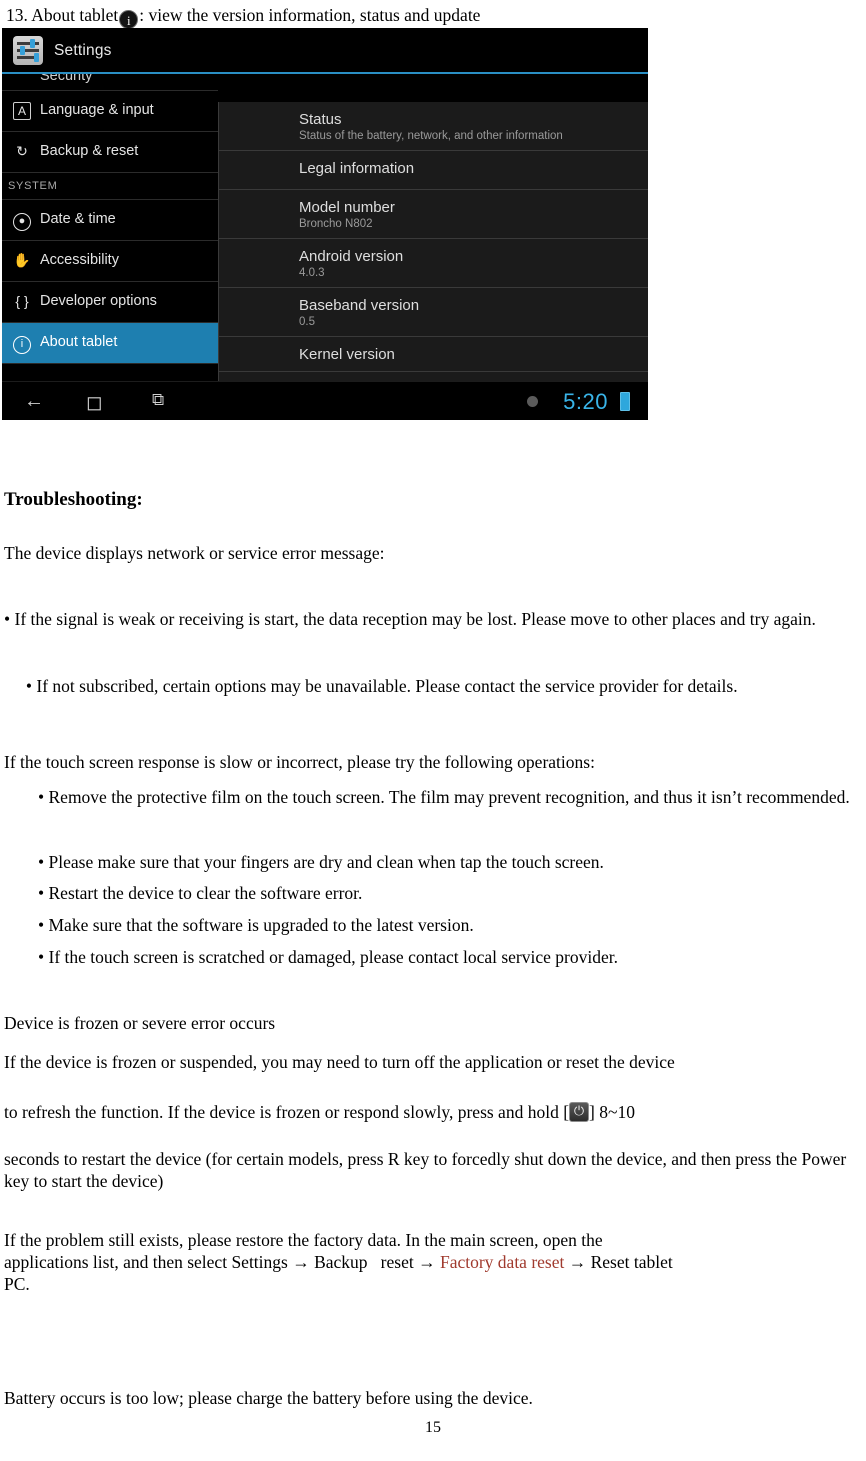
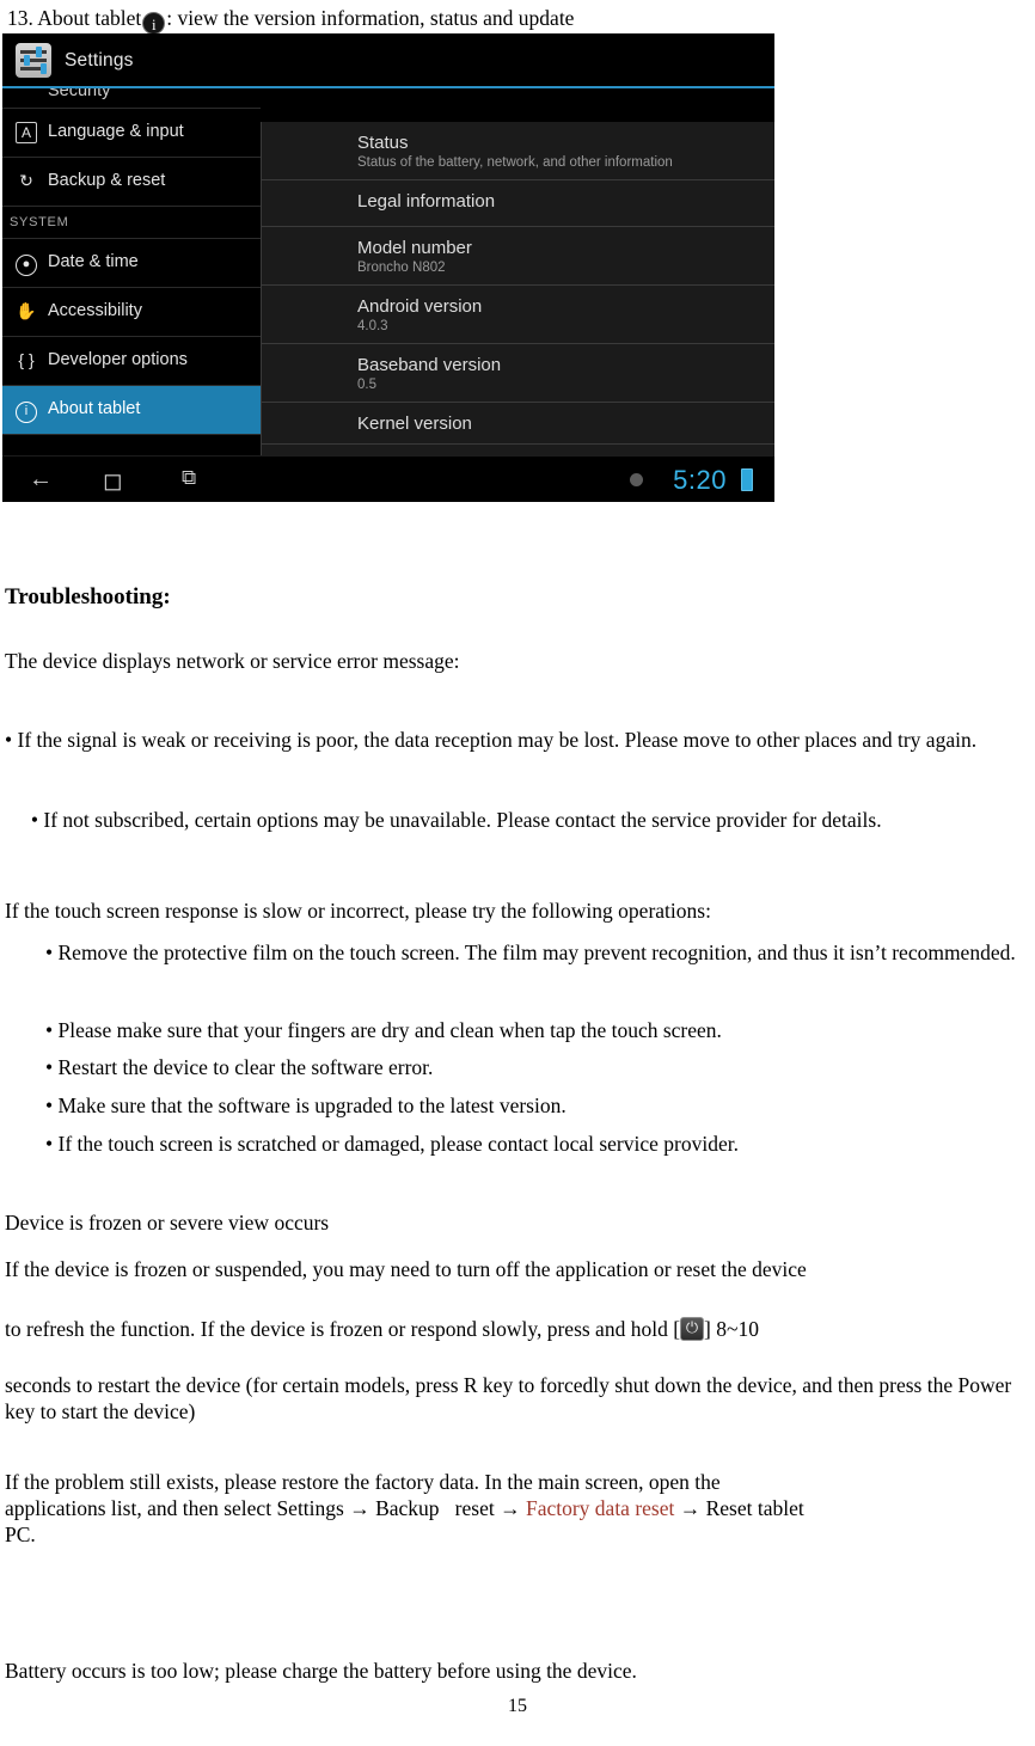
  13. About tablet i : view the version information, status and update
  Settings
  Security
  A
  Language & input
  ↻
  Backup & reset
  SYSTEM
  ●
  Date & time
  ✋
  Accessibility
  { }
  Developer options
  i
  About tablet
  Status
  Status of the battery, network, and other information
  Legal information
  Model number
  Broncho N802
  Android version
  4.0.3
  Baseband version
  0.5
  Kernel version
  ←
  ◻
  ⧉
  5:20
  Troubleshooting:
  The device displays network or service error message:
- • If the signal is weak or receiving is start, the data reception may be lost. Please move to other places and try again.
+ • If the signal is weak or receiving is poor, the data reception may be lost. Please move to other places and try again.
  • If not subscribed, certain options may be unavailable. Please contact the service provider for details.
  If the touch screen response is slow or incorrect, please try the following operations:
  • Remove the protective film on the touch screen. The film may prevent recognition, and thus it isn’t recommended.
  • Please make sure that your fingers are dry and clean when tap the touch screen.
  • Restart the device to clear the software error.
  • Make sure that the software is upgraded to the latest version.
  • If the touch screen is scratched or damaged, please contact local service provider.
- Device is frozen or severe error occurs
+ Device is frozen or severe view occurs
  If the device is frozen or suspended, you may need to turn off the application or reset the device
  to refresh the function. If the device is frozen or respond slowly, press and hold [ ] 8~10
  seconds to restart the device (for certain models, press R key to forcedly shut down the device, and then press the Power key to start the device)
  If the problem still exists, please restore the factory data. In the main screen, open the
  applications list, and then select Settings → Backup reset → Factory data reset → Reset tablet
  PC.
  Battery occurs is too low; please charge the battery before using the device.
  15
